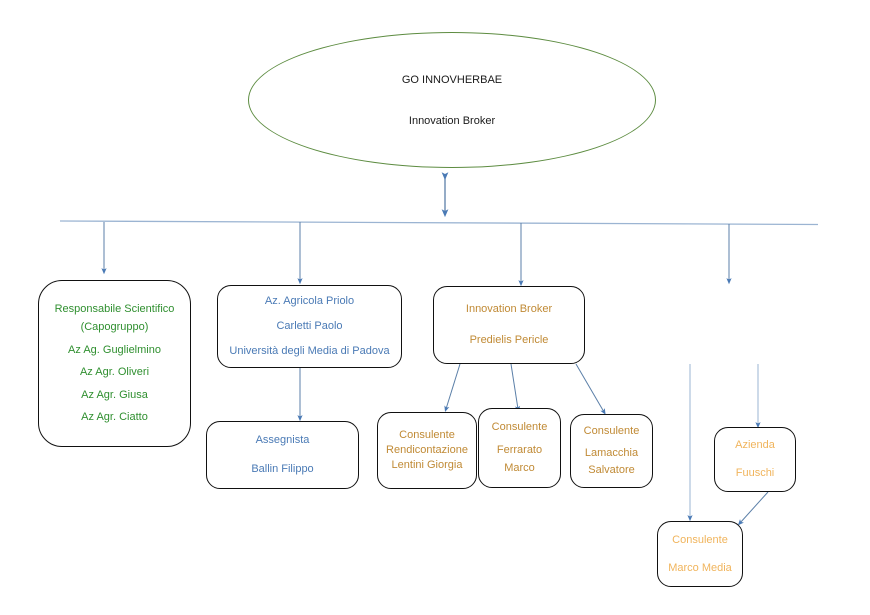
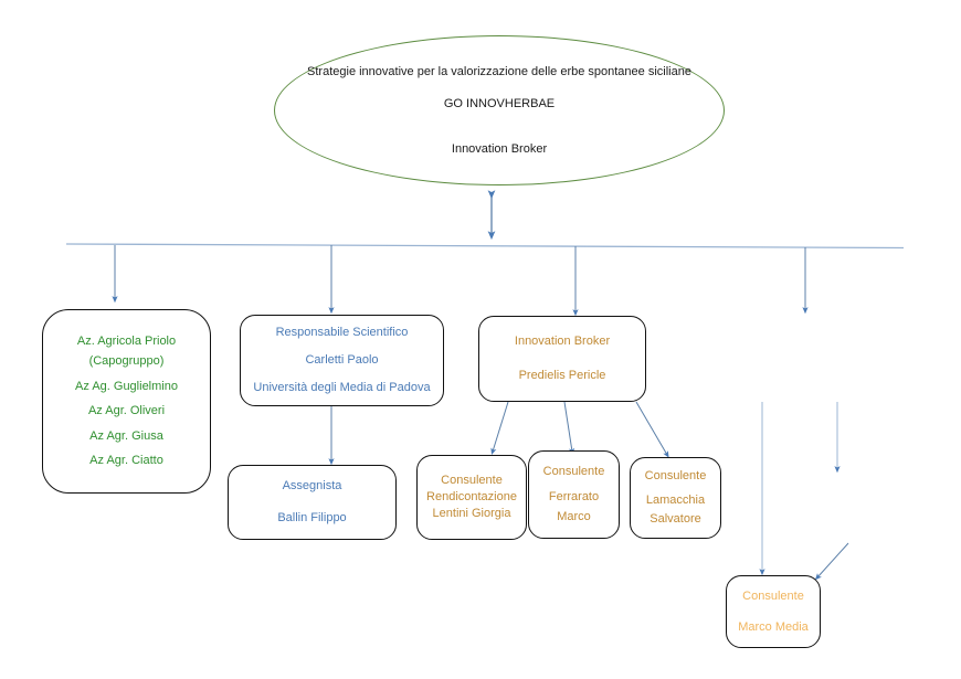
+ Strategie innovative per la valorizzazione delle erbe spontanee siciliane
  GO INNOVHERBAE
  Innovation Broker
- Responsabile Scientifico
+ Az. Agricola Priolo
  (Capogruppo)
  Az Ag. Guglielmino
  Az Agr. Oliveri
  Az Agr. Giusa
  Az Agr. Ciatto
- Az. Agricola Priolo
+ Responsabile Scientifico
  Carletti Paolo
  Università degli Media di Padova
  Innovation Broker
  Predielis Pericle
  Assegnista
  Ballin Filippo
  Consulente
  Rendicontazione
  Lentini Giorgia
  Consulente
  Ferrarato
  Marco
  Consulente
  Lamacchia
  Salvatore
- Azienda
- Fuuschi
  Consulente
  Marco Media
